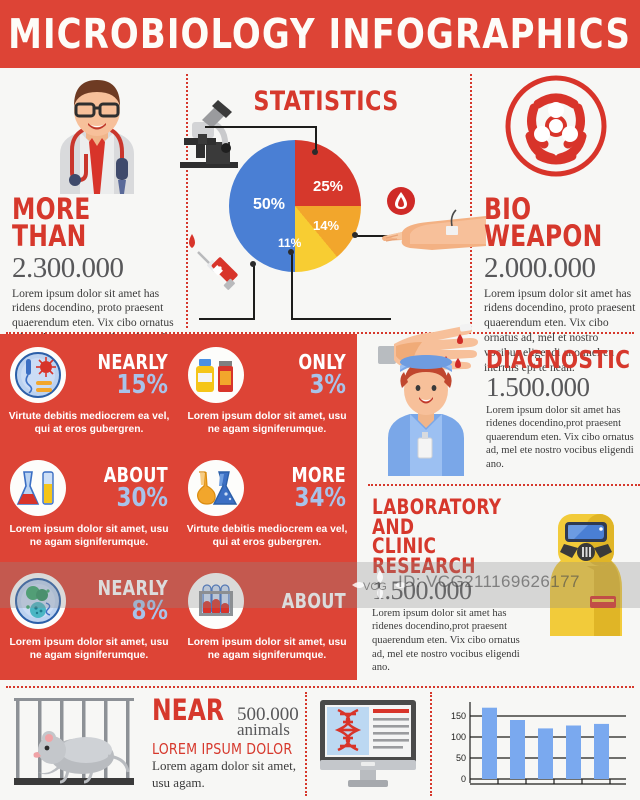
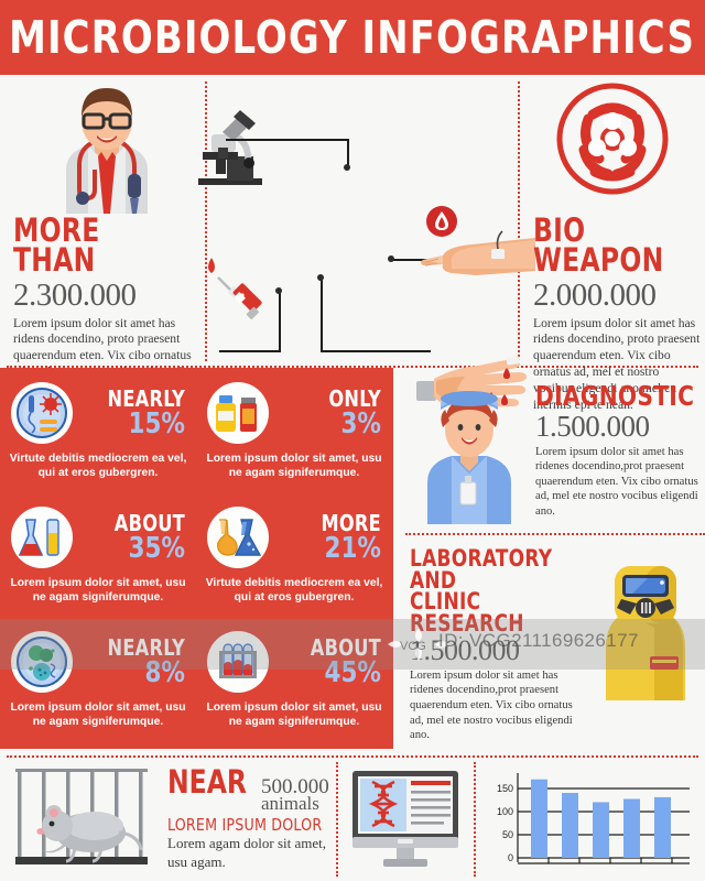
  MICROBIOLOGY INFOGRAPHICS
  MORE THAN
  2.300.000
- STATISTICS
- 25%
- 14%
- 11%
- 50%
  BIO WEAPON
  2.000.000
  Lorem ipsum dolor sit amet has ridens docendino, proto praesent quaerendum eten. Vix cibo ornatus ad, mel et nostro vocibus eligendi ano mel cu inermis epi te nean.
  NEARLY
  15%
  Virtute debitis mediocrem ea vel, qui at eros gubergren.
  ONLY
  3%
  Lorem ipsum dolor sit amet, usu ne agam signiferumque.
  ABOUT
- 30%
+ 35%
  Lorem ipsum dolor sit amet, usu ne agam signiferumque.
  MORE
- 34%
+ 21%
  Virtute debitis mediocrem ea vel, qui at eros gubergren.
  NEARLY
  8%
  Lorem ipsum dolor sit amet, usu ne agam signiferumque.
  ABOUT
+ 45%
  Lorem ipsum dolor sit amet, usu ne agam signiferumque.
  DIAGNOSTIC
  1.500.000
  Lorem ipsum dolor sit amet has ridenes docendino,prot praesent quaerendum eten. Vix cibo ornatus ad, mel ete nostro vocibus eligendi ano.
  LABORATORY AND
  CLINIC RESEARCH
  1.500.000
  Lorem ipsum dolor sit amet has ridenes docendino,prot praesent quaerendum eten. Vix cibo ornatus ad, mel ete nostro vocibus eligendi ano.
  NEAR
  500.000
  animals
  LOREM IPSUM DOLOR
  Lorem agam dolor sit amet, usu agam.
  0
  50
  100
  150
  VCG
  ID: VCG211169626177
